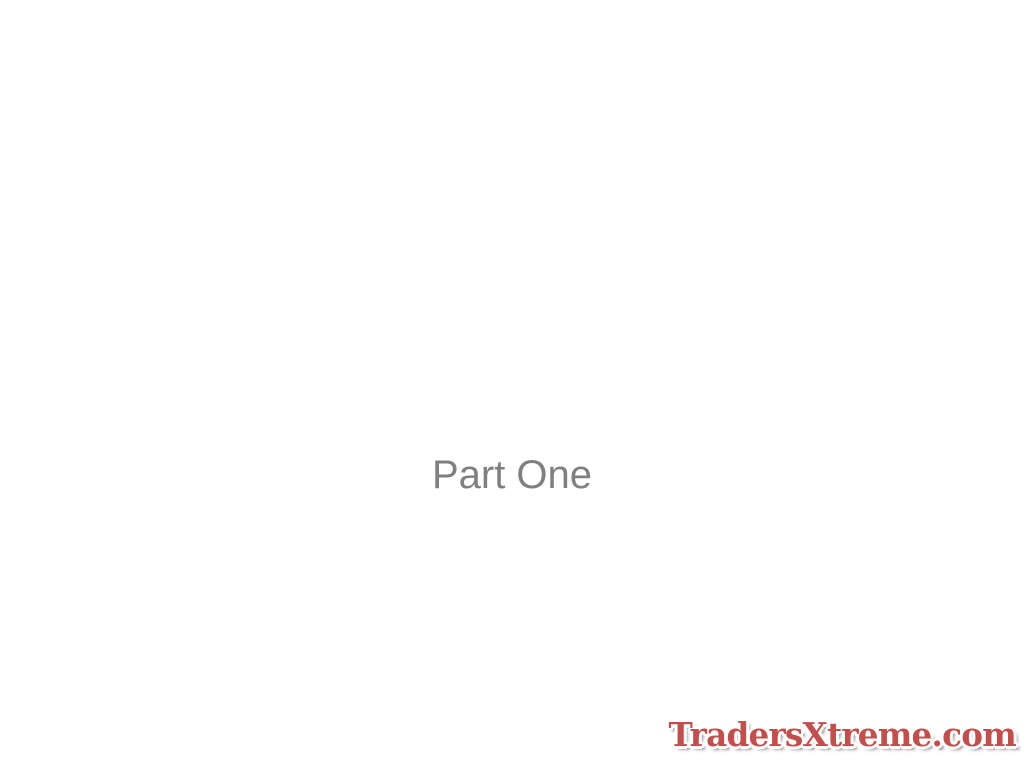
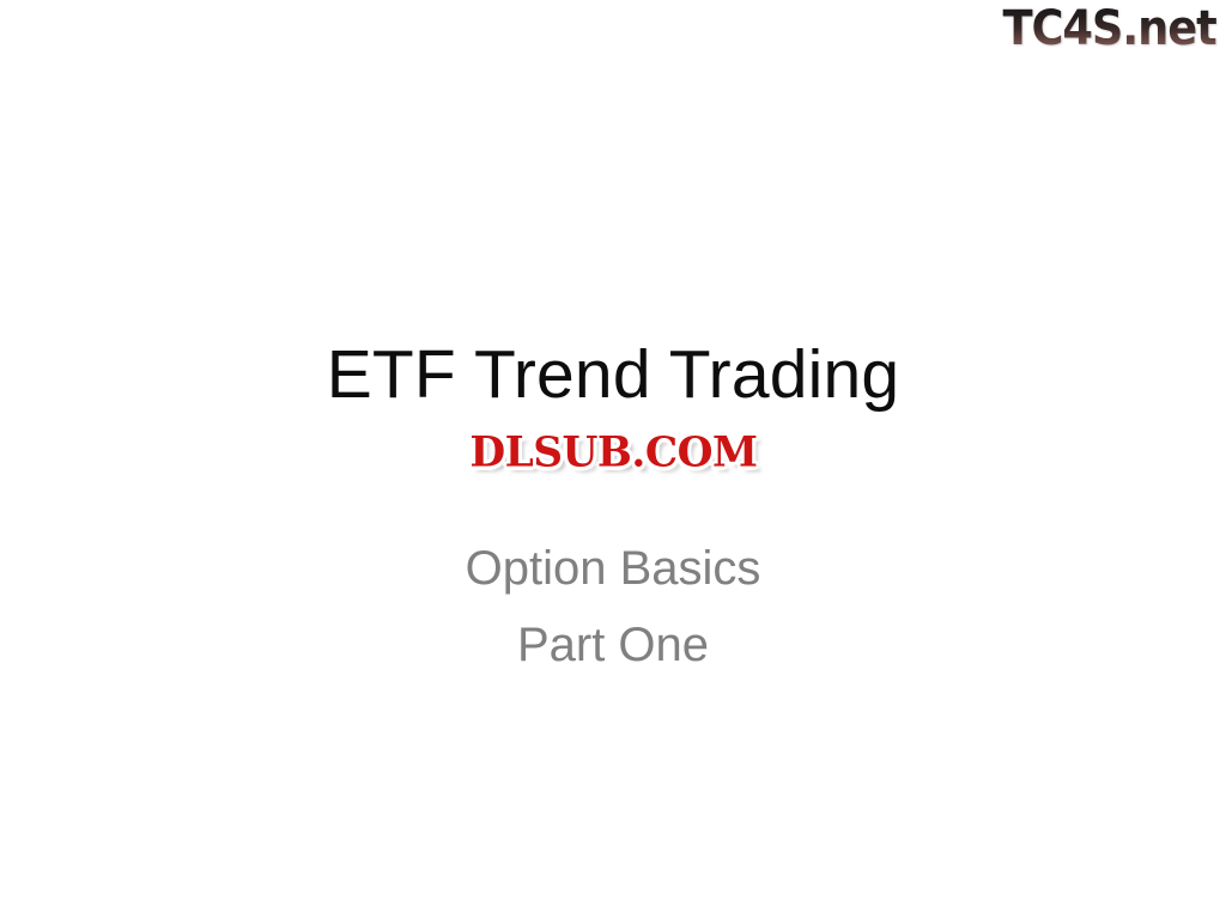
+ TC4S.net
+ ETF Trend Trading
+ DLSUB.COM
+ Option Basics
  Part One
- TradersXtreme.com
